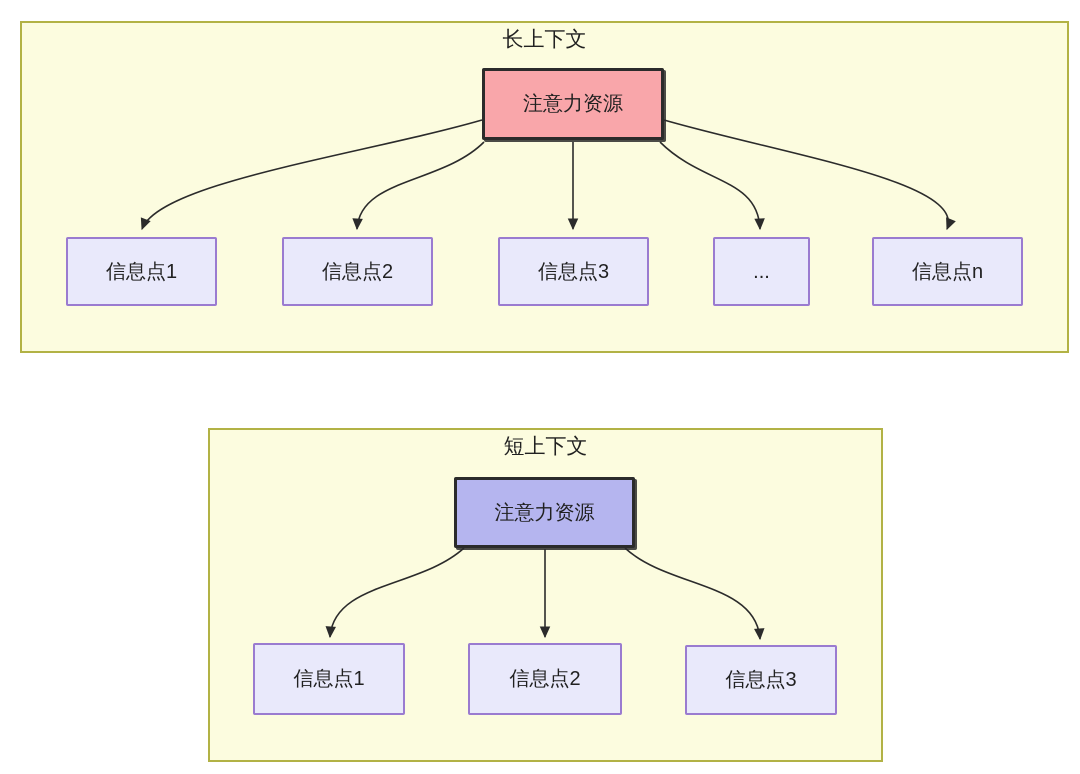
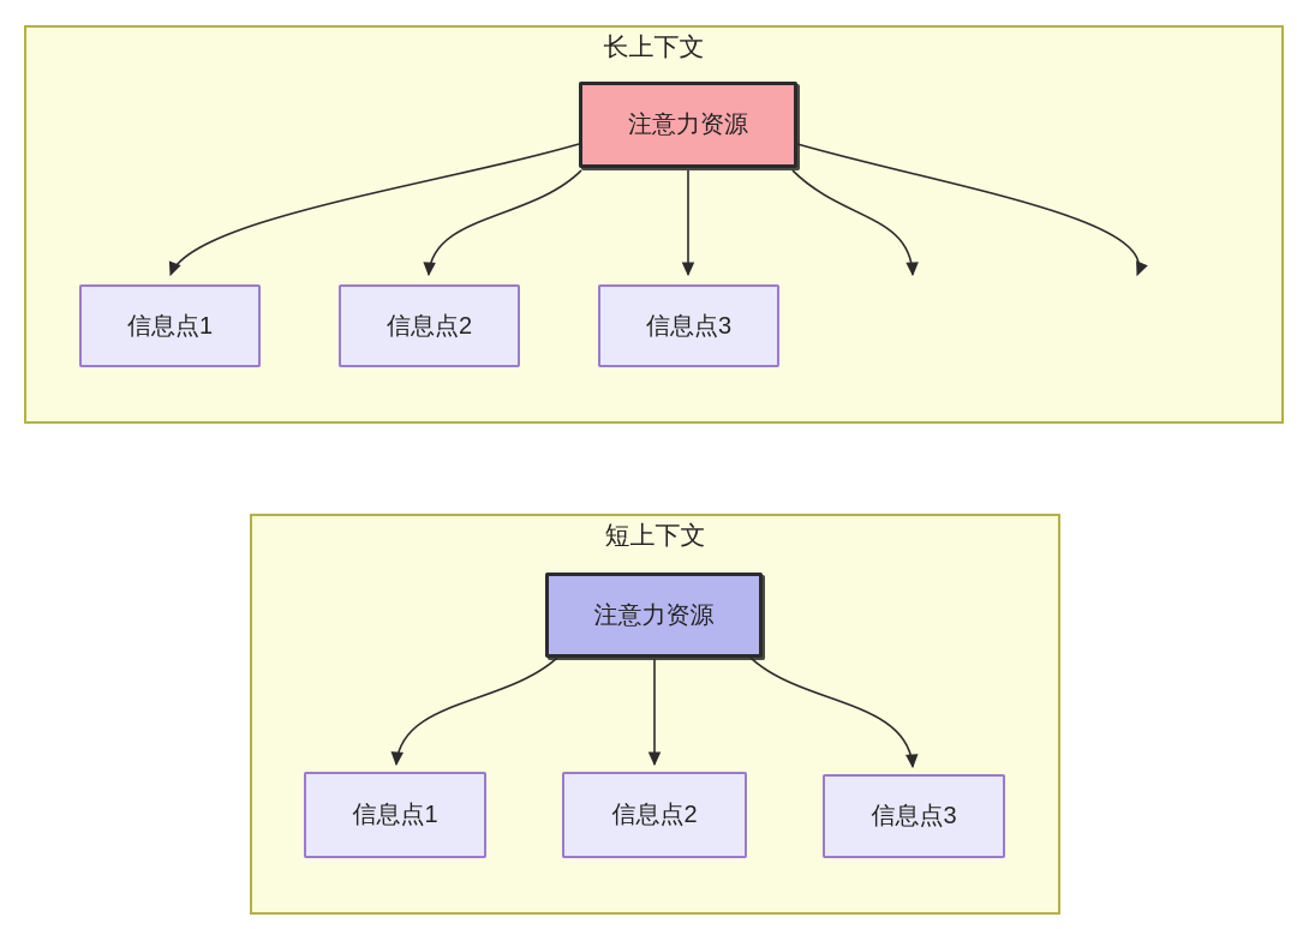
  长上下文
  短上下文
  注意力资源
  信息点1
  信息点2
  信息点3
- ...
- 信息点n
  注意力资源
  信息点1
  信息点2
  信息点3
